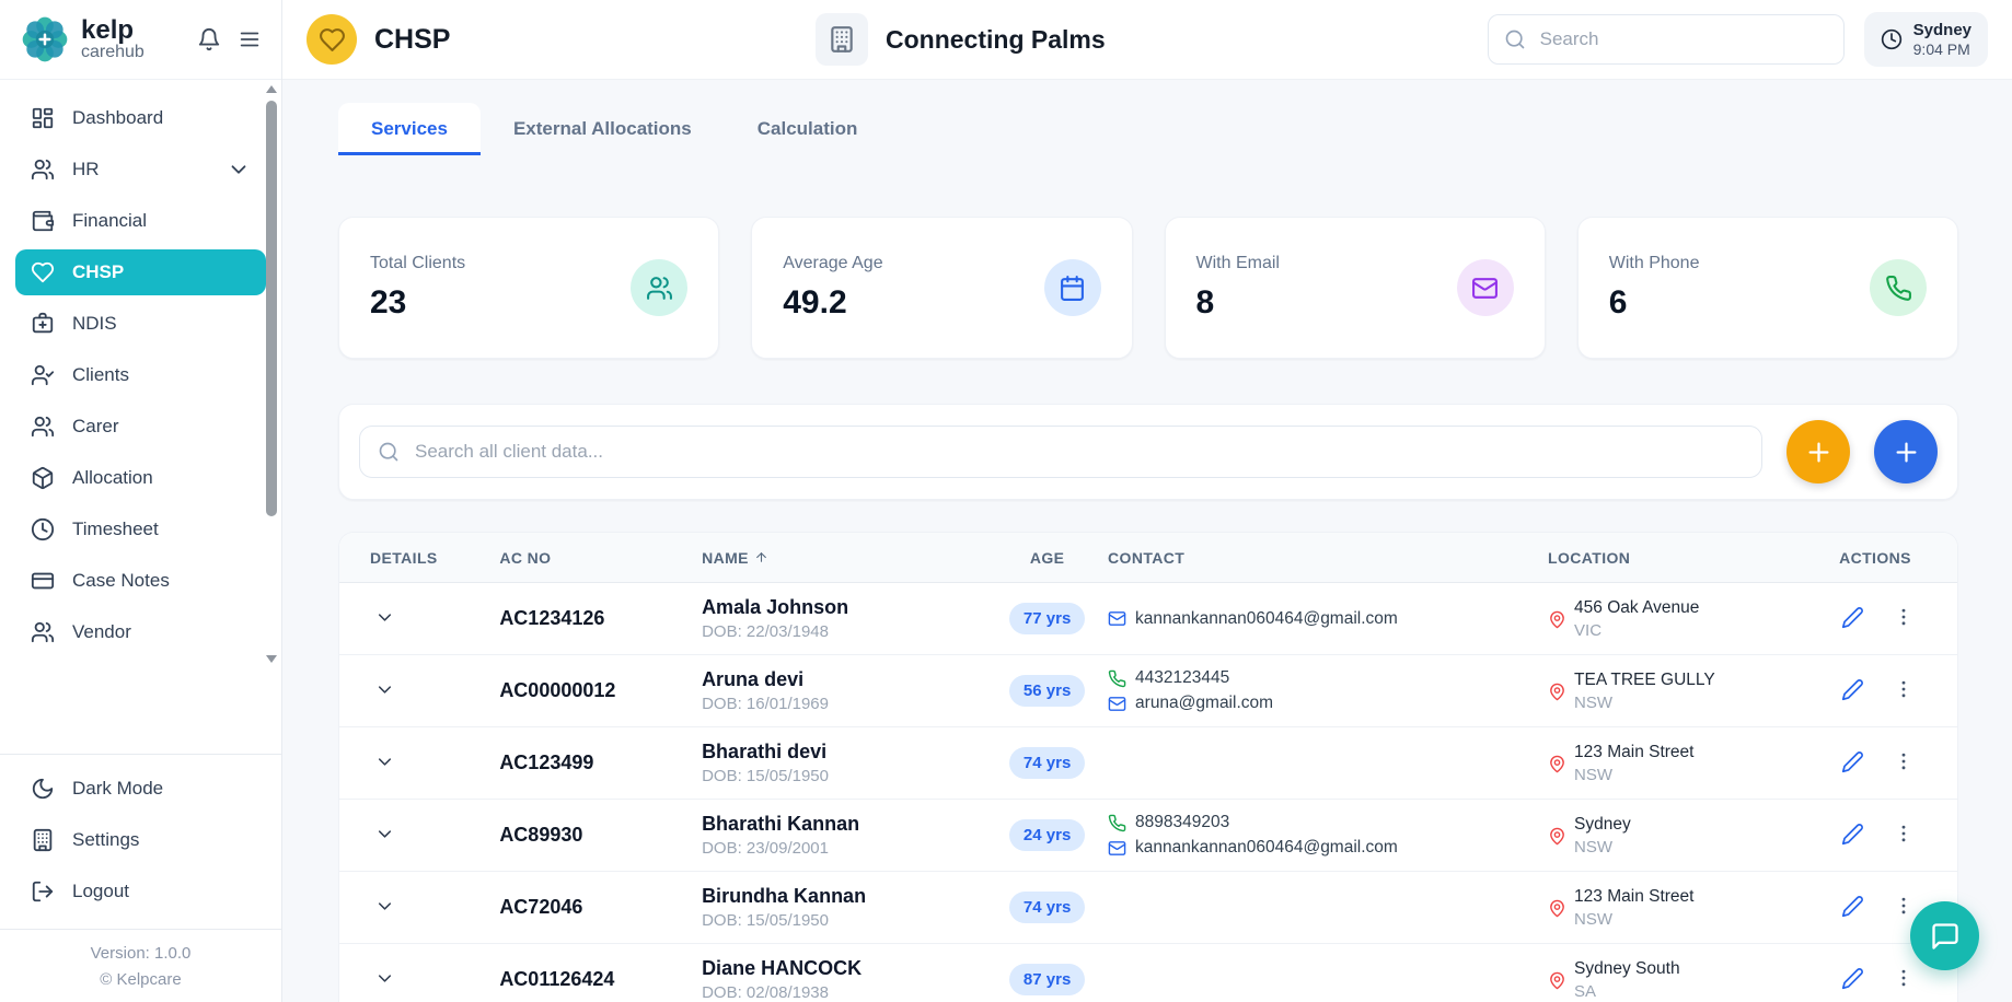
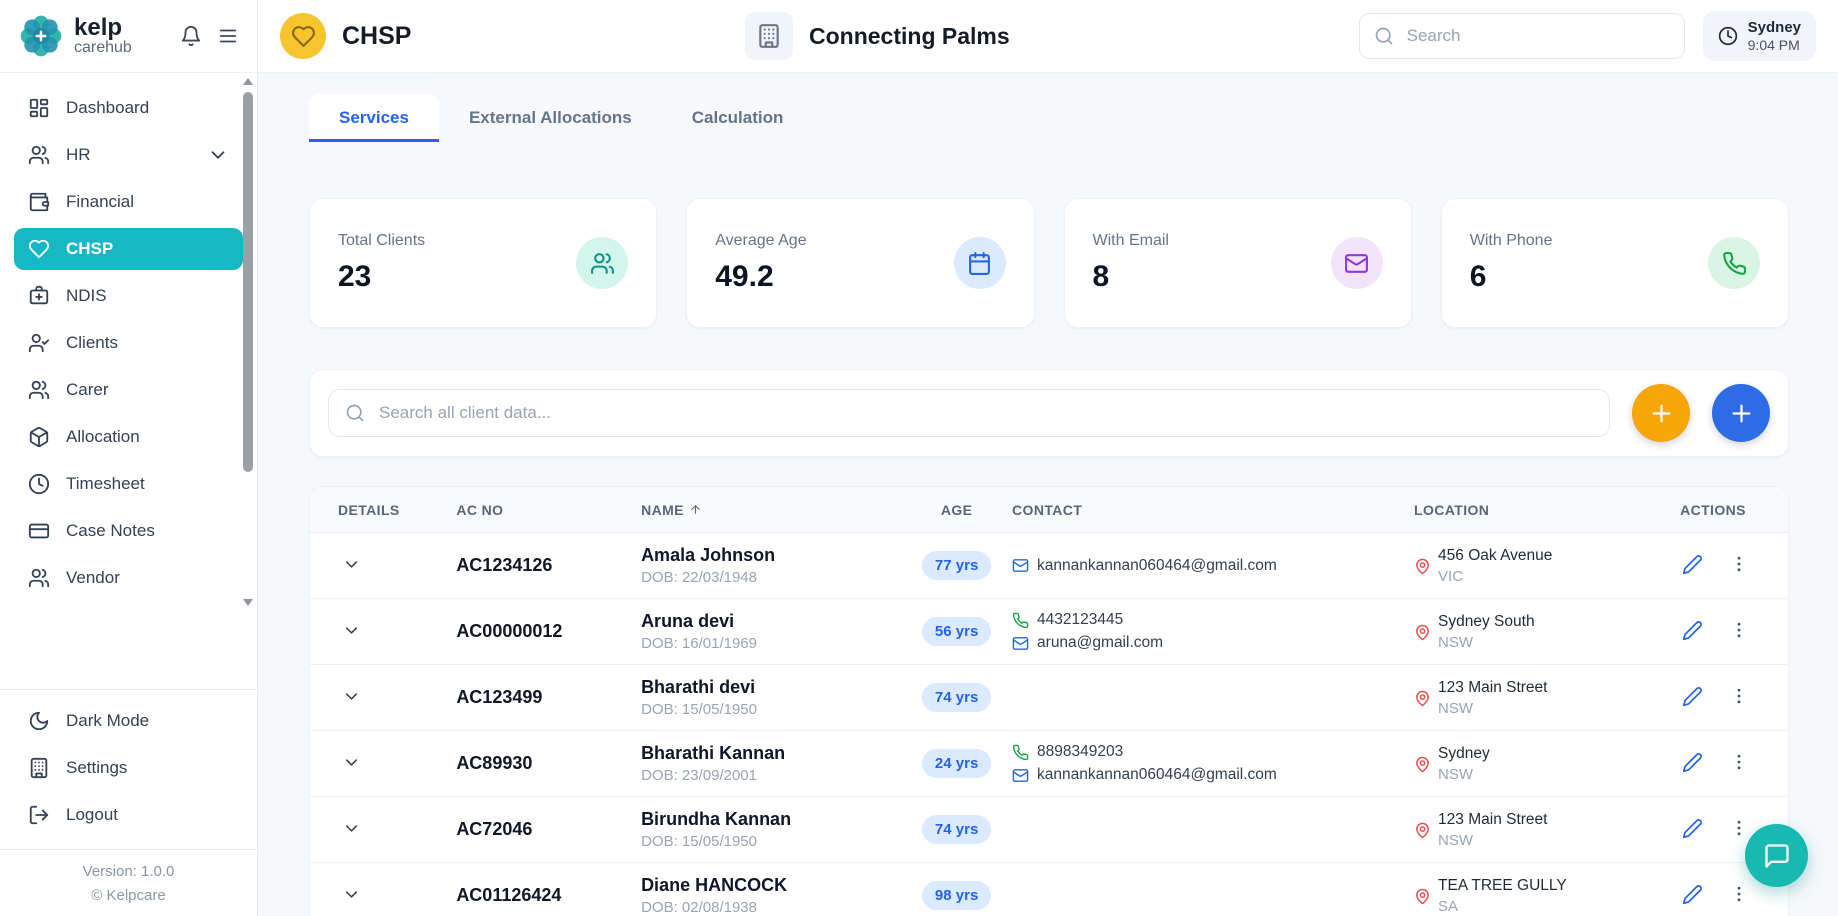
  kelp
  carehub
  Dashboard
  HR
  Financial
  CHSP
  NDIS
  Clients
  Carer
  Allocation
  Timesheet
  Case Notes
  Vendor
  Dark Mode
  Settings
  Logout
  Version: 1.0.0
  © Kelpcare
  CHSP
  Connecting Palms
  Search
  Sydney
  9:04 PM
  Services
  External Allocations
  Calculation
  Total Clients
  23
  Average Age
  49.2
  With Email
  8
  With Phone
  6
  Search all client data...
  DETAILS
  AC NO
  NAME
  AGE
  CONTACT
  LOCATION
  ACTIONS
  AC1234126
  Amala Johnson
  DOB: 22/03/1948
  77 yrs
  kannankannan060464@gmail.com
  456 Oak Avenue
  VIC
  AC00000012
  Aruna devi
  DOB: 16/01/1969
  56 yrs
  4432123445
  aruna@gmail.com
- TEA TREE GULLY
+ Sydney South
  NSW
  AC123499
  Bharathi devi
  DOB: 15/05/1950
  74 yrs
  123 Main Street
  NSW
  AC89930
  Bharathi Kannan
  DOB: 23/09/2001
  24 yrs
  8898349203
  kannankannan060464@gmail.com
  Sydney
  NSW
  AC72046
  Birundha Kannan
  DOB: 15/05/1950
  74 yrs
  123 Main Street
  NSW
  AC01126424
  Diane HANCOCK
  DOB: 02/08/1938
- 87 yrs
+ 98 yrs
- Sydney South
+ TEA TREE GULLY
  SA
